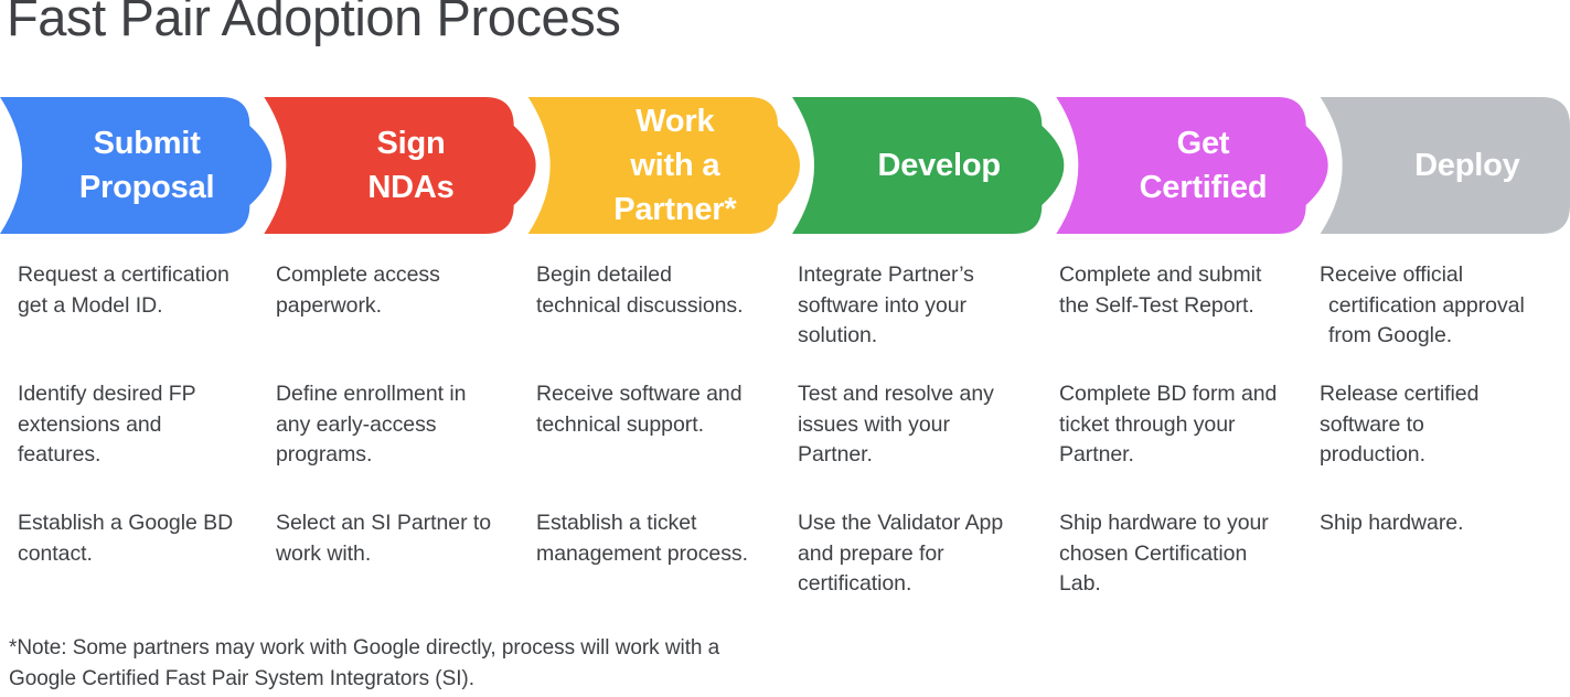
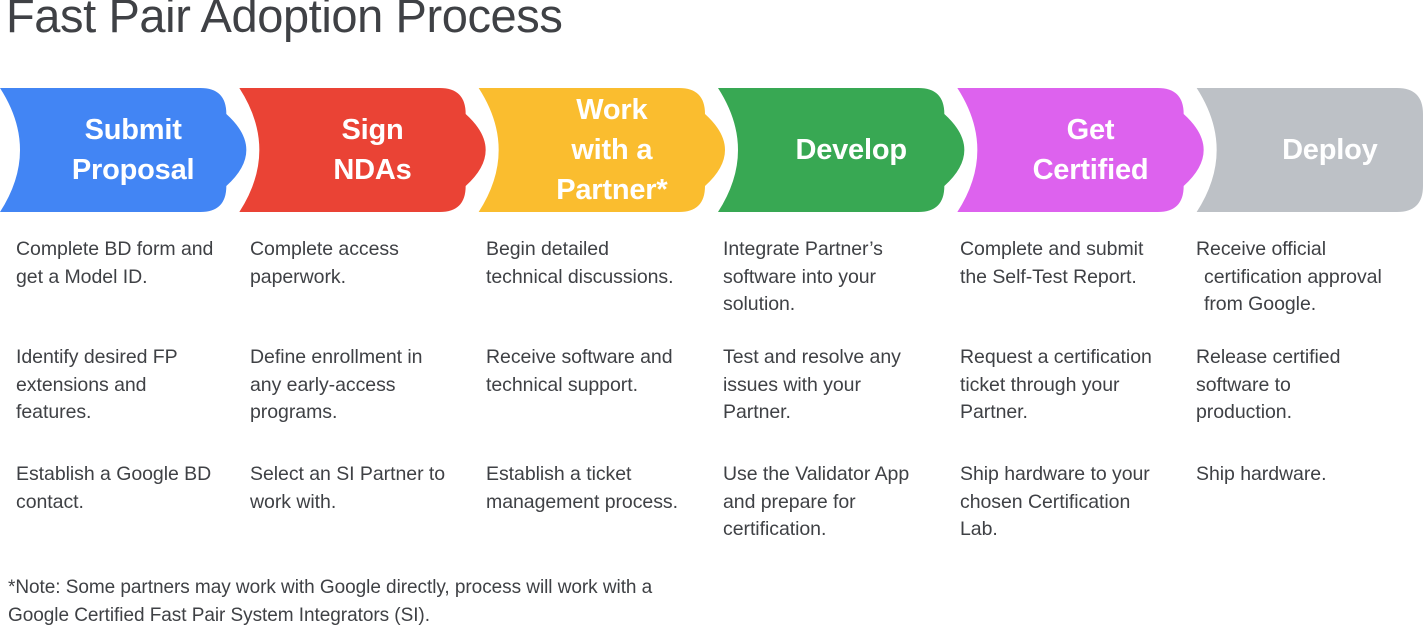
  Fast Pair Adoption Process
  Submit
  Proposal
  Sign
  NDAs
  Work
  with a
  Partner*
  Develop
  Get
  Certified
  Deploy
- Request a certification
+ Complete BD form and
  get a Model ID.
  Identify desired FP
  extensions and
  features.
  Establish a Google BD
  contact.
  Complete access
  paperwork.
  Define enrollment in
  any early-access
  programs.
  Select an SI Partner to
  work with.
  Begin detailed
  technical discussions.
  Receive software and
  technical support.
  Establish a ticket
  management process.
  Integrate Partner’s
  software into your
  solution.
  Test and resolve any
  issues with your
  Partner.
  Use the Validator App
  and prepare for
  certification.
  Complete and submit
  the Self-Test Report.
- Complete BD form and
+ Request a certification
  ticket through your
  Partner.
  Ship hardware to your
  chosen Certification
  Lab.
  Receive official
  certification approval
  from Google.
  Release certified
  software to
  production.
  Ship hardware.
  *Note: Some partners may work with Google directly, process will work with a
  Google Certified Fast Pair System Integrators (SI).
